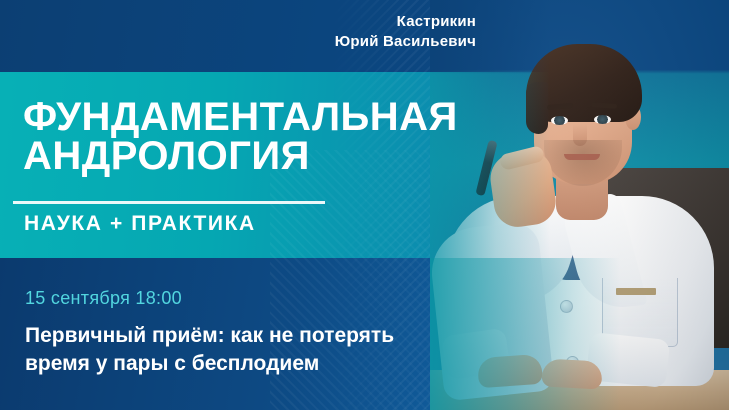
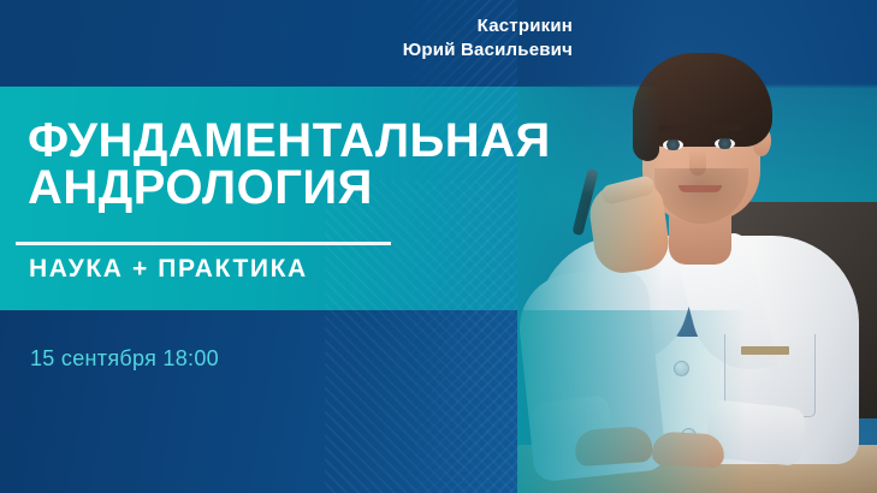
  Кастрикин
  Юрий Васильевич
  ФУНДАМЕНТАЛЬНАЯ
  АНДРОЛОГИЯ
  НАУКА + ПРАКТИКА
  15 сентября 18:00
- Первичный приём: как не потерять
- время у пары с бесплодием
